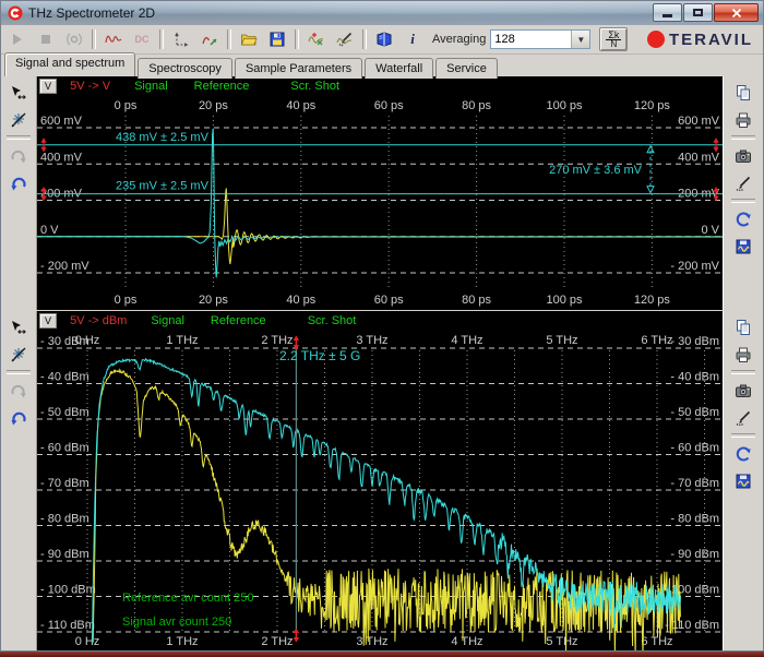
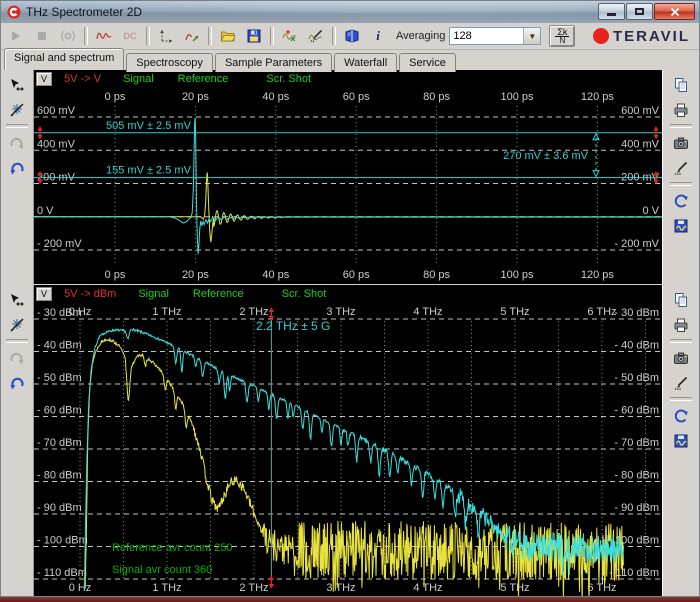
  THz Spectrometer 2D
  DC
  i
  Averaging
  128
  ▼
  Σk
  N
  TERAVIL
  Signal and spectrum
  Spectroscopy
  Sample Parameters
  Waterfall
  Service
  V
  5V -> V
  Signal
  Reference
  Scr. Shot
  600 mV
  600 mV
  400 mV
  400 mV
  0 V
  0 V
  - 200 mV
  - 200 mV
  0 ps
  0 ps
  20 ps
  20 ps
  40 ps
  40 ps
  60 ps
  60 ps
  80 ps
  80 ps
  100 ps
  100 ps
  120 ps
  120 ps
- 438 mV ± 2.5 mV
+ 505 mV ± 2.5 mV
- 235 mV ± 2.5 mV
+ 155 mV ± 2.5 mV
  270 mV ± 3.6 mV
  V
  5V -> dBm
  Signal
  Reference
  Scr. Shot
  - 30 dBm
  - 30 dBm
  - 40 dBm
  - 40 dBm
  - 50 dBm
  - 50 dBm
  - 60 dBm
  - 60 dBm
  - 70 dBm
  - 70 dBm
  - 80 dBm
  - 80 dBm
  - 90 dBm
  - 90 dBm
  - 100 dBm
  00 dBm
  - 110 dBm
  10 dBm
  0 Hz
  0 Hz
  1 THz
  1 THz
  2 THz
  2 THz
  3 THz
  3 THz
  4 THz
  4 THz
  5 THz
  5 THz
  6 THz
  6 THz
  2.2 THz ± 5 G
  Reference avr count 250
- Signal avr count 250
+ Signal avr count 360
